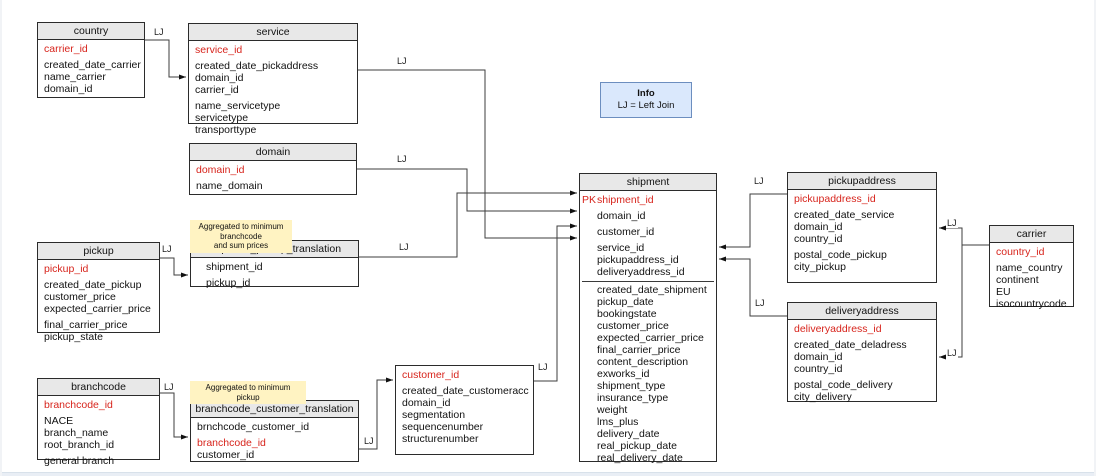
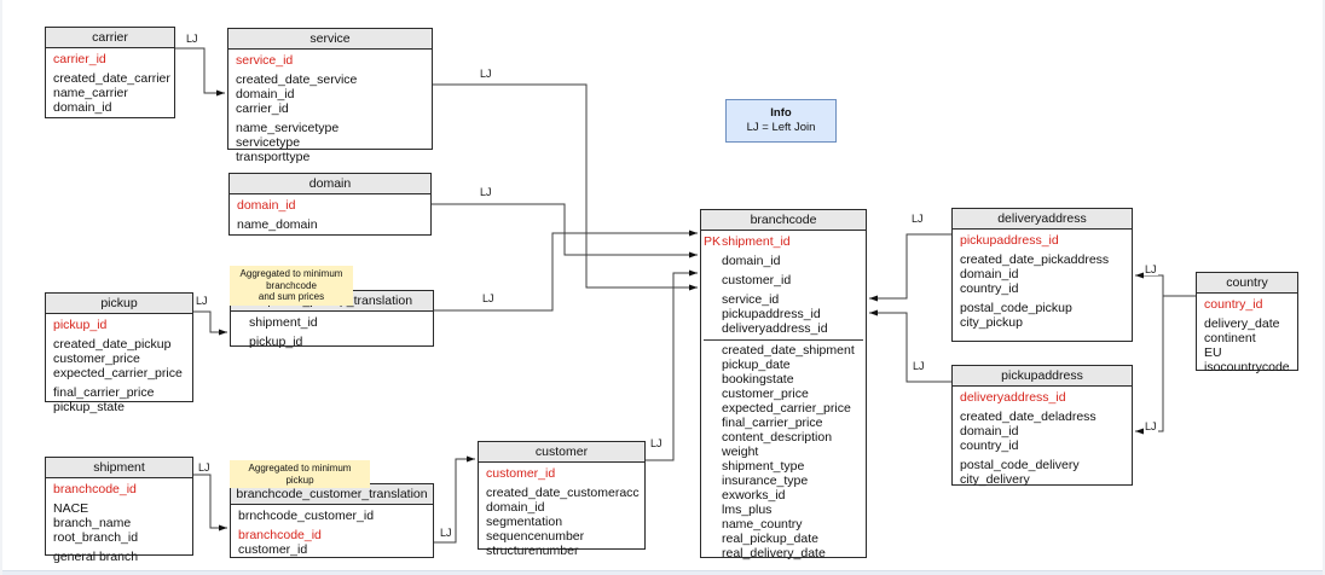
- country
+ carrier
  carrier_id
  created_date_carrier
  name_carrier
  domain_id
  service
  service_id
- created_date_pickaddress
+ created_date_service
  domain_id
  carrier_id
  name_servicetype
  servicetype
  transporttype
  domain
  domain_id
  name_domain
  pickup
  pickup_id
  created_date_pickup
  customer_price
  expected_carrier_price
  final_carrier_price
  pickup_state
  shipment_id
  pickup_id
- branchcode
+ shipment
  branchcode_id
  NACE
  branch_name
  root_branch_id
  general branch
  branchcode_customer_translation
  brnchcode_customer_id
  branchcode_id
  customer_id
+ customer
  customer_id
  created_date_customeracc
  domain_id
  segmentation
  sequencenumber
  structurenumber
- shipment
+ branchcode
  PK
  shipment_id
  domain_id
  customer_id
  service_id
  pickupaddress_id
  deliveryaddress_id
  created_date_shipment
  pickup_date
  bookingstate
  customer_price
  expected_carrier_price
  final_carrier_price
  content_description
- exworks_id
+ weight
  shipment_type
  insurance_type
- weight
+ exworks_id
  lms_plus
- delivery_date
+ name_country
  real_pickup_date
  real_delivery_date
- pickupaddress
+ deliveryaddress
  pickupaddress_id
- created_date_service
+ created_date_pickaddress
  domain_id
  country_id
  postal_code_pickup
  city_pickup
- deliveryaddress
+ pickupaddress
  deliveryaddress_id
  created_date_deladress
  domain_id
  country_id
  postal_code_delivery
  city_delivery
- carrier
+ country
  country_id
- name_country
+ delivery_date
  continent
  EU
  isocountrycode
  Aggregated to minimum branchcode
  and sum prices
  Aggregated to minimum pickup
  LJ
  LJ
  LJ
  LJ
  LJ
  LJ
  LJ
  LJ
  LJ
  LJ
  LJ
  LJ
  Info
  LJ = Left Join
